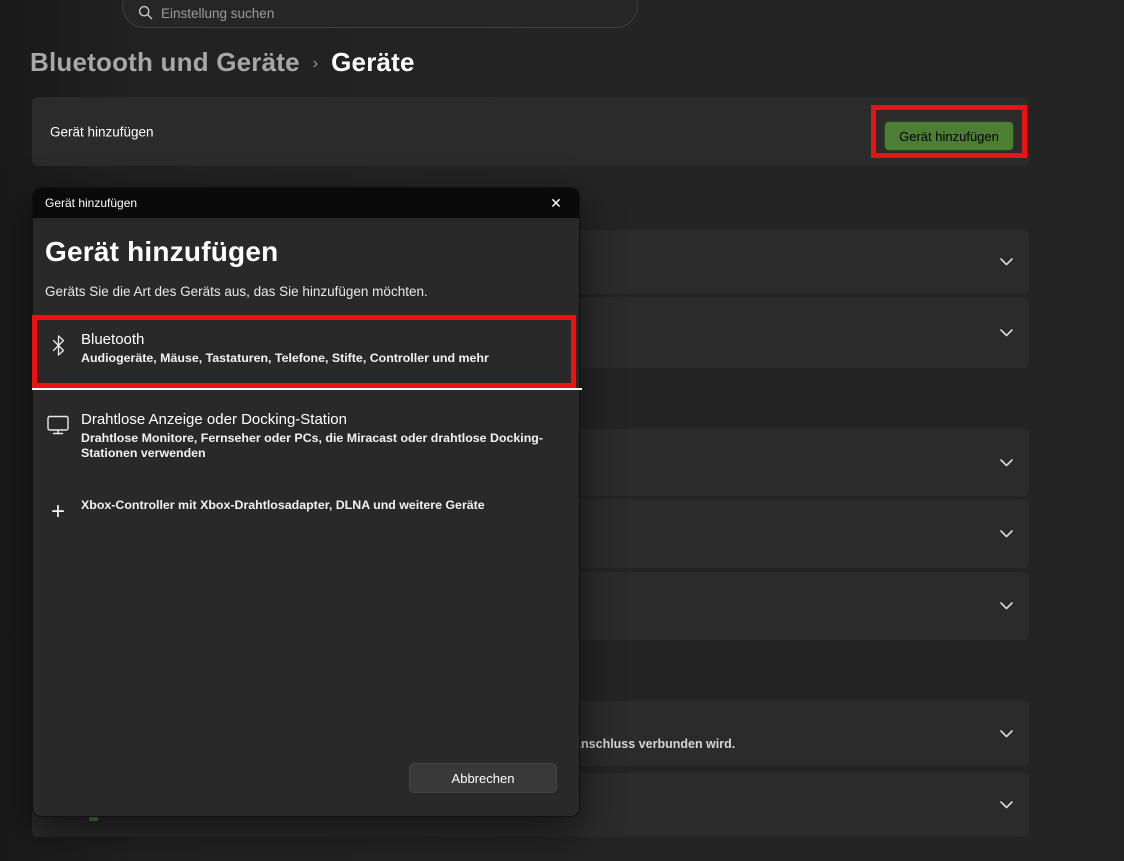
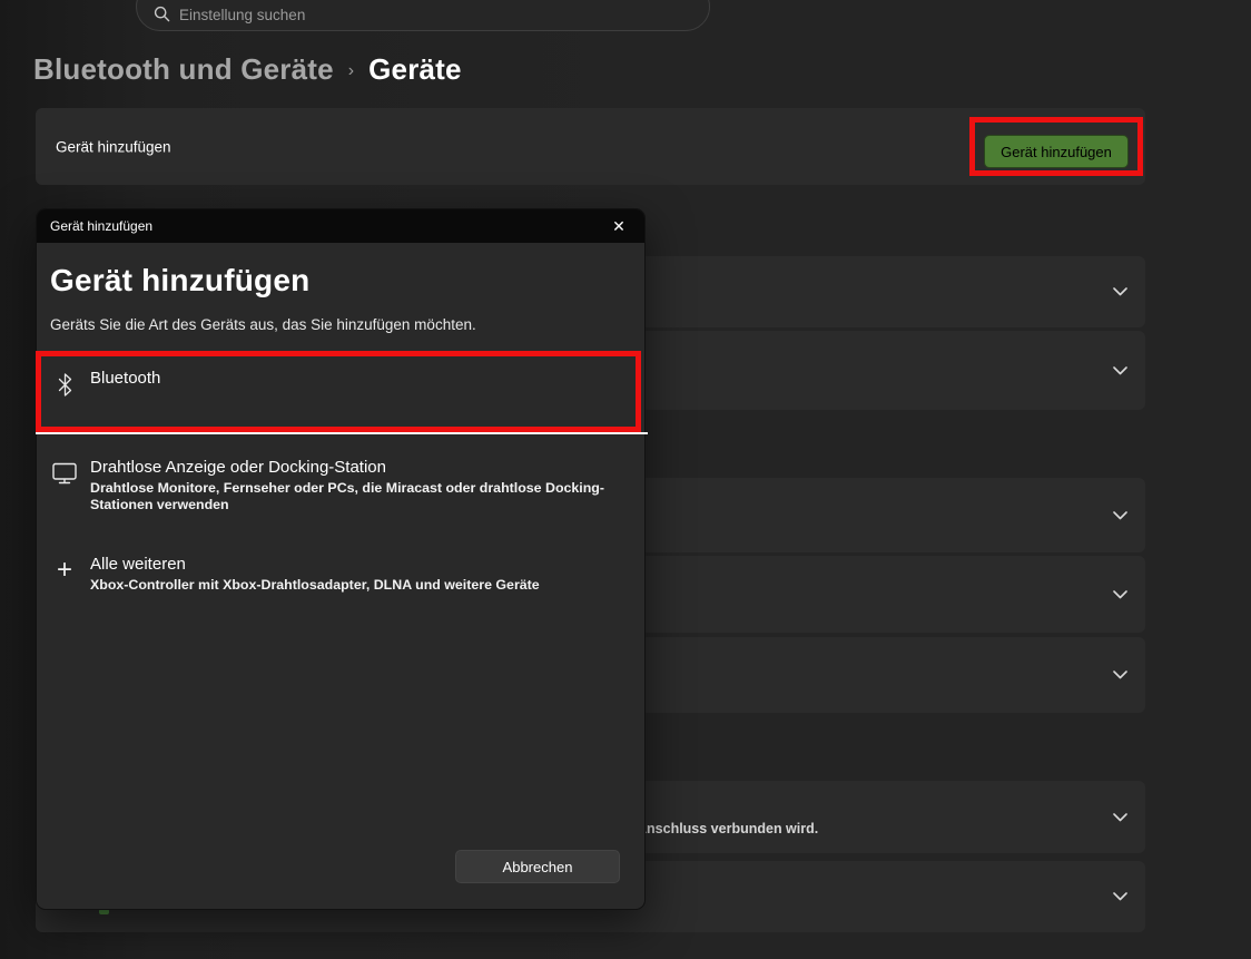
  Einstellung suchen
  Bluetooth und Geräte
  ›
  Geräte
  Gerät hinzufügen
  Gerät hinzufügen
  nschluss verbunden wird.
  Gerät hinzufügen
  ✕
  Gerät hinzufügen
  Geräts Sie die Art des Geräts aus, das Sie hinzufügen möchten.
  Bluetooth
- Audiogeräte, Mäuse, Tastaturen, Telefone, Stifte, Controller und mehr
  Drahtlose Anzeige oder Docking-Station
  Drahtlose Monitore, Fernseher oder PCs, die Miracast oder drahtlose Docking-Stationen verwenden
  +
+ Alle weiteren
  Xbox-Controller mit Xbox-Drahtlosadapter, DLNA und weitere Geräte
  Abbrechen
